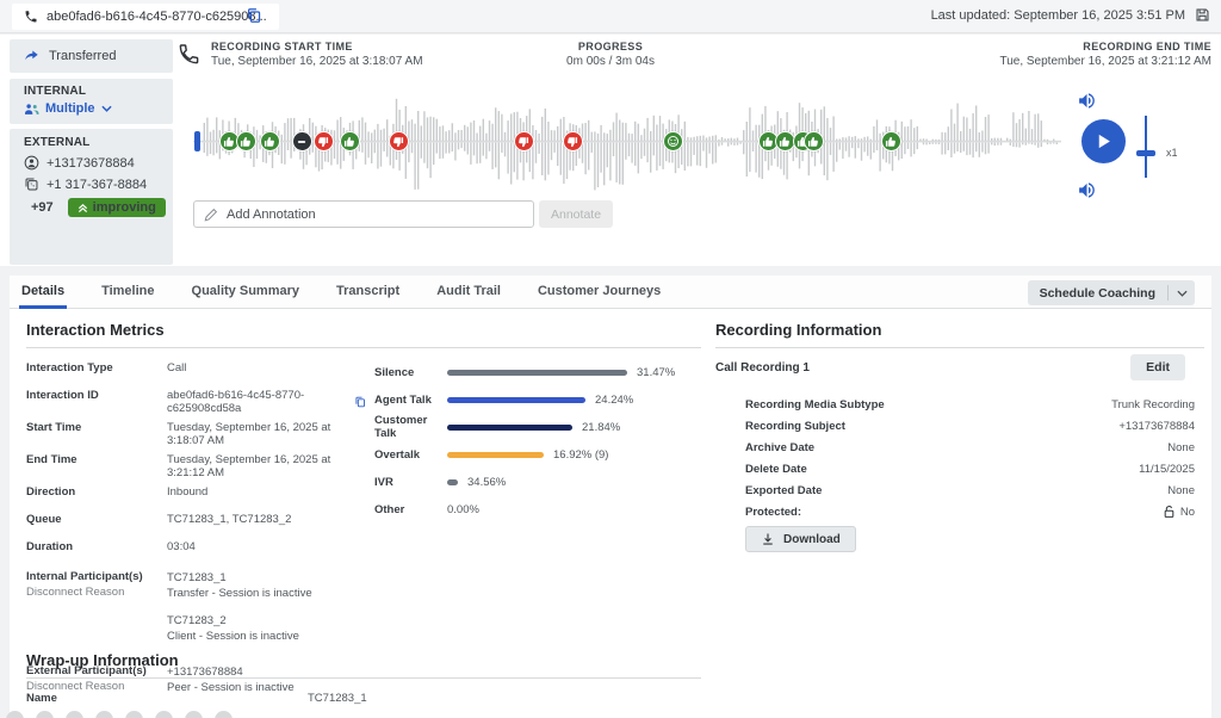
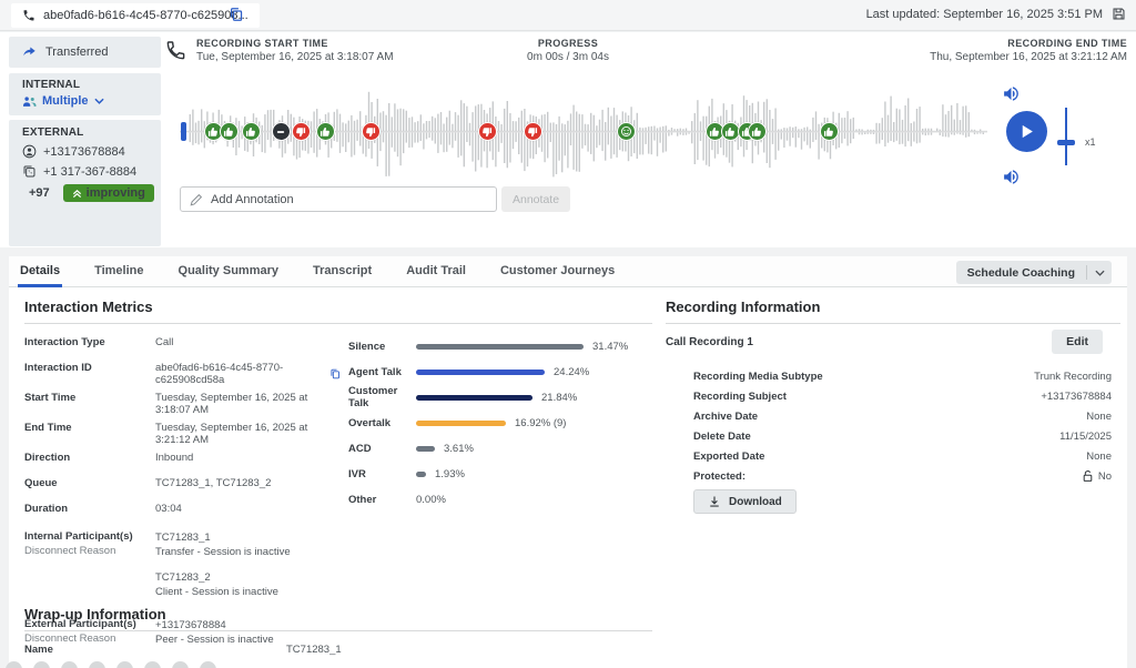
  abe0fad6-b616-4c45-8770-c625908...
  Last updated: September 16, 2025 3:51 PM
  Transferred
  INTERNAL
  Multiple
  EXTERNAL
  +13173678884
  +1 317-367-8884
  +97
  improving
  RECORDING START TIME
  Tue, September 16, 2025 at 3:18:07 AM
  PROGRESS
  0m 00s / 3m 04s
  RECORDING END TIME
- Tue, September 16, 2025 at 3:21:12 AM
+ Thu, September 16, 2025 at 3:21:12 AM
  x1
  Add Annotation
  Annotate
  Details
  Timeline
  Quality Summary
  Transcript
  Audit Trail
  Customer Journeys
  Schedule Coaching
  Interaction Metrics
  Interaction Type
  Call
  Interaction ID
  abe0fad6-b616-4c45-8770-c625908cd58a
  Start Time
  Tuesday, September 16, 2025 at 3:18:07 AM
  End Time
  Tuesday, September 16, 2025 at 3:21:12 AM
  Direction
  Inbound
  Queue
  TC71283_1, TC71283_2
  Duration
  03:04
  Internal Participant(s)
  Disconnect Reason
  TC71283_1
  Transfer - Session is inactive
  TC71283_2
  Client - Session is inactive
  External Participant(s)
  Disconnect Reason
  +13173678884
  Peer - Session is inactive
  Silence
  31.47%
  Agent Talk
  24.24%
  Customer Talk
  21.84%
  Overtalk
  16.92% (9)
+ ACD
+ 3.61%
  IVR
- 34.56%
+ 1.93%
  Other
  0.00%
  Recording Information
  Call Recording 1
  Edit
  Recording Media Subtype
  Trunk Recording
  Recording Subject
  +13173678884
  Archive Date
  None
  Delete Date
  11/15/2025
  Exported Date
  None
  Protected:
  No
  Download
  Wrap-up Information
  Name
  TC71283_1
